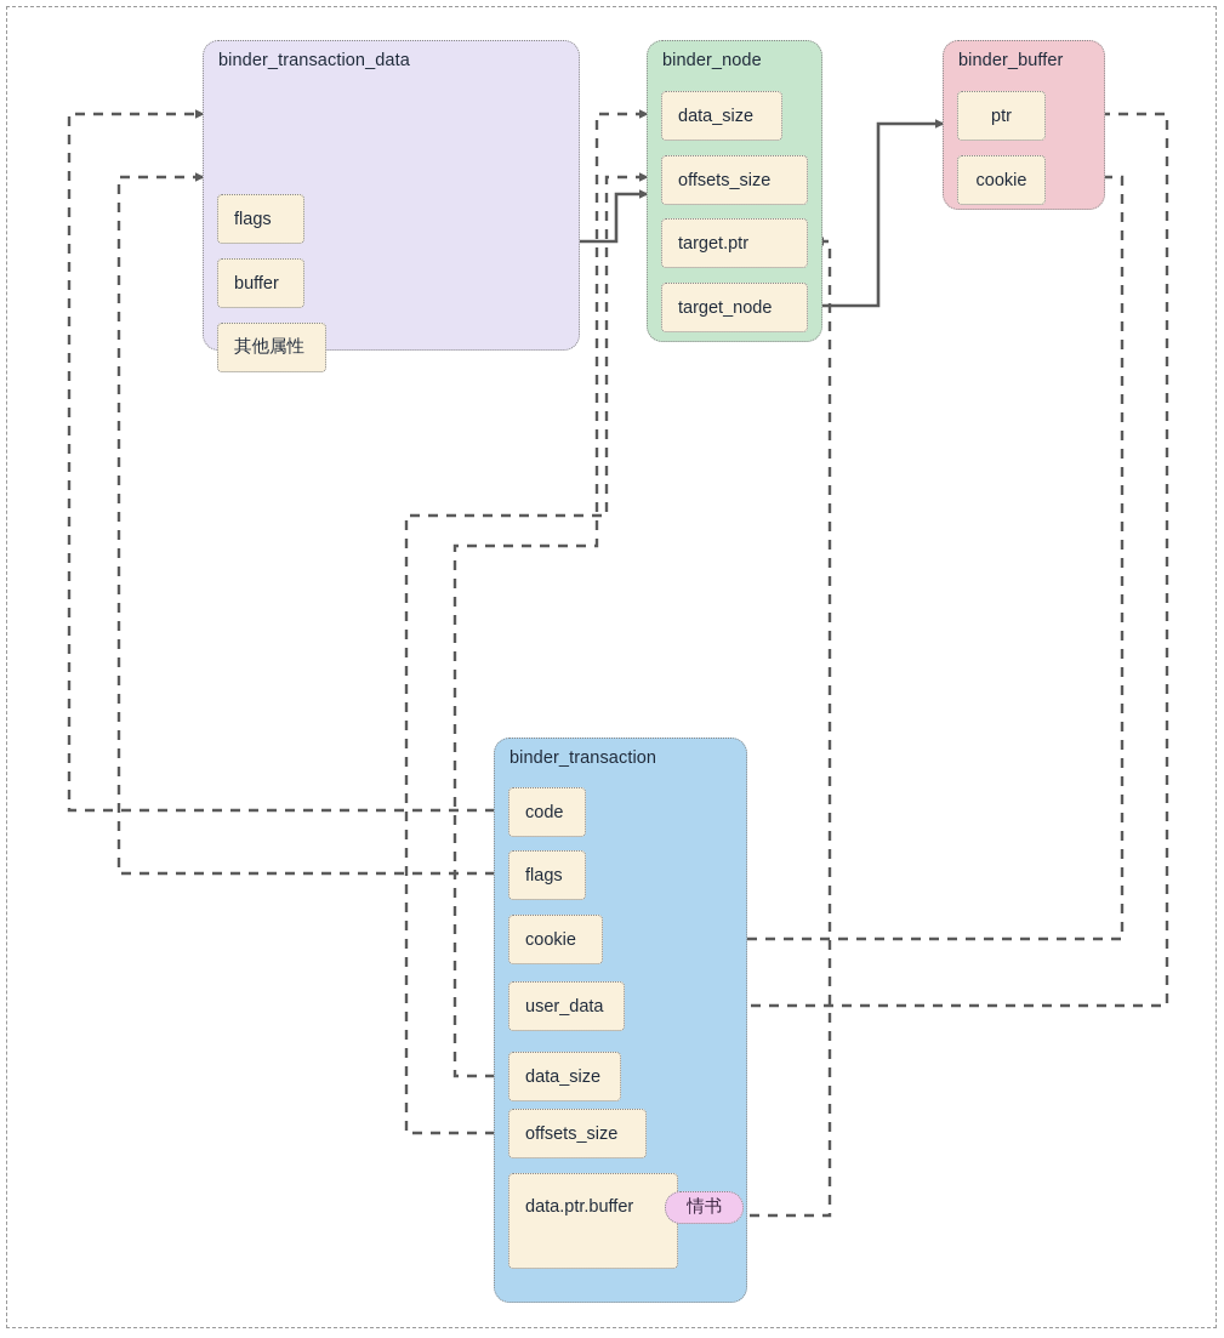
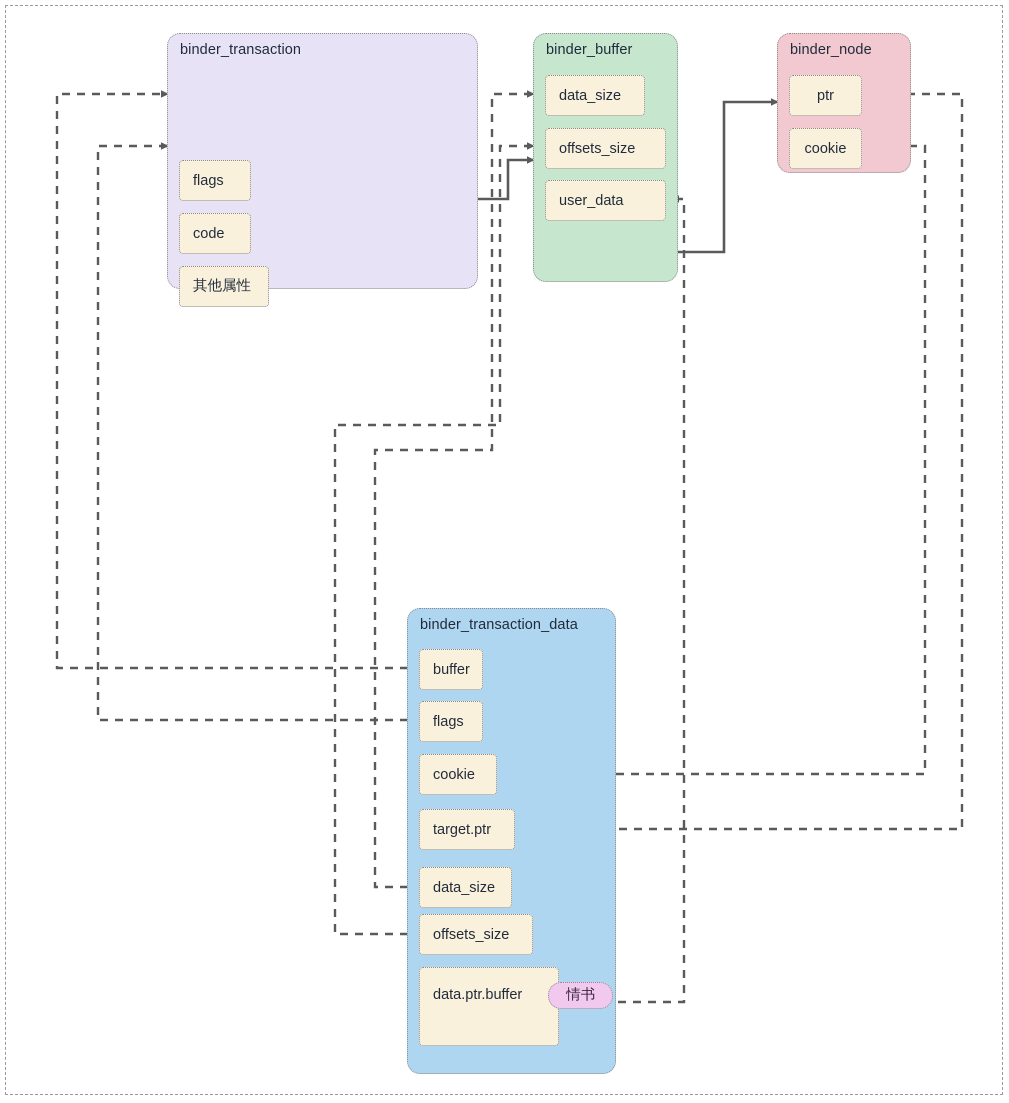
- binder_transaction_data
+ binder_transaction
  flags
- buffer
+ code
  其他属性
- binder_node
+ binder_buffer
  data_size
  offsets_size
- target.ptr
+ user_data
- target_node
- binder_buffer
+ binder_node
  ptr
  cookie
- binder_transaction
+ binder_transaction_data
- code
+ buffer
  flags
  cookie
- user_data
+ target.ptr
  data_size
  offsets_size
  data.ptr.buffer 情书
